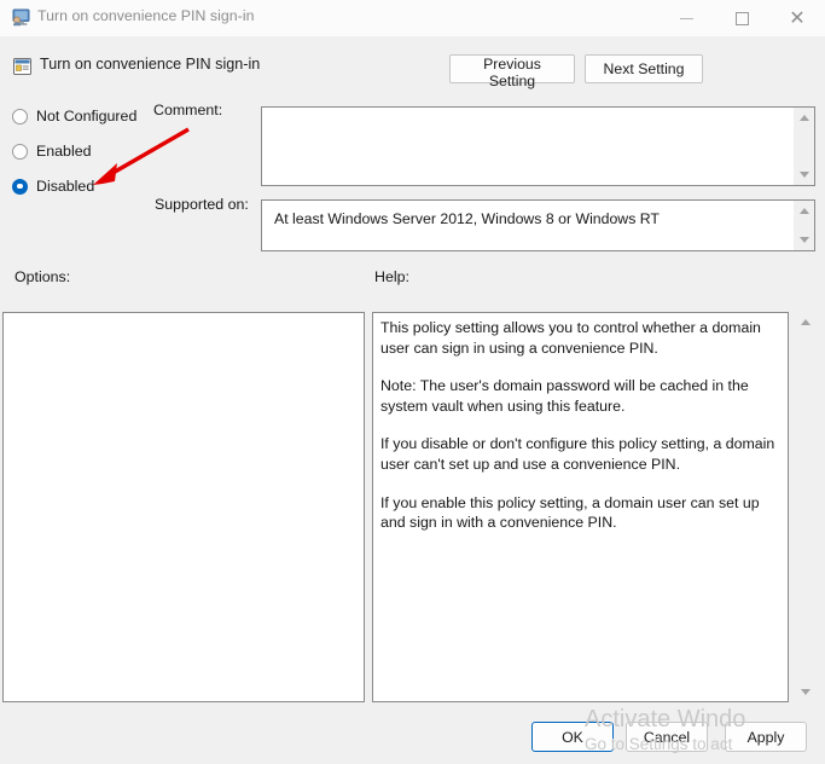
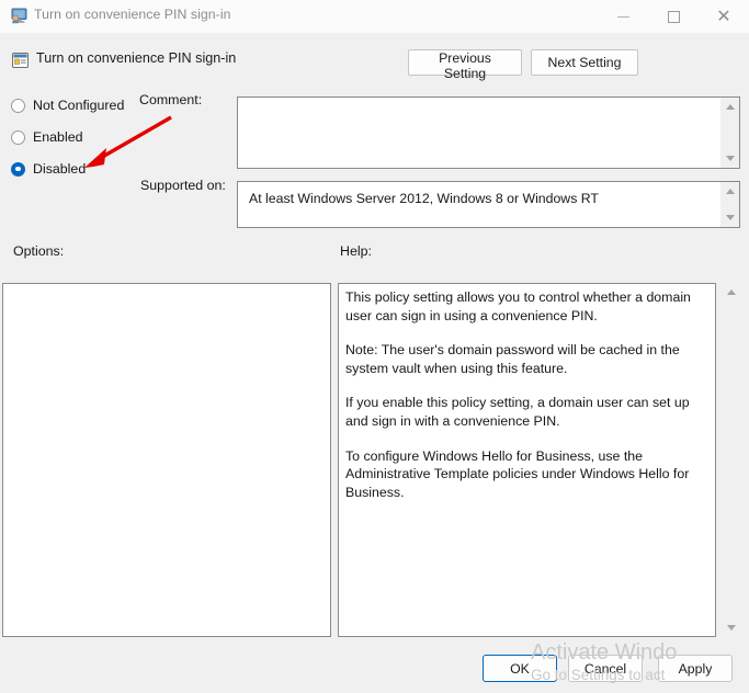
  Turn on convenience PIN sign-in
  ✕
  Turn on convenience PIN sign-in
  Previous Setting
  Next Setting
  Not Configured
  Enabled
  Disabled
  Comment:
  Supported on:
  At least Windows Server 2012, Windows 8 or Windows RT
  Options:
  Help:
  This policy setting allows you to control whether a domain user can sign in using a convenience PIN.
  Note: The user's domain password will be cached in the system vault when using this feature.
- If you disable or don't configure this policy setting, a domain user can't set up and use a convenience PIN.
  If you enable this policy setting, a domain user can set up and sign in with a convenience PIN.
+ To configure Windows Hello for Business, use the Administrative Template policies under Windows Hello for Business.
  OK
  Cancel
  Apply
  Activate Windo
  Go to Settings to act
